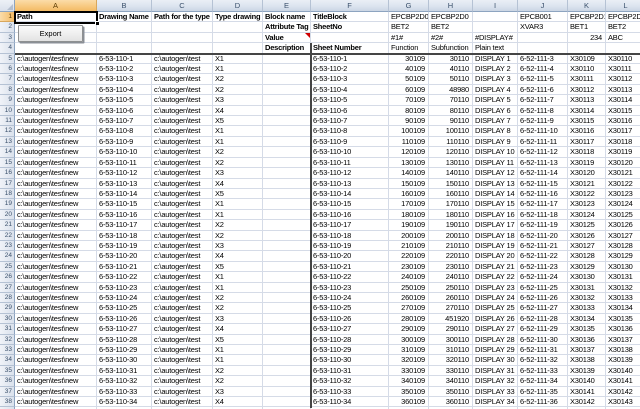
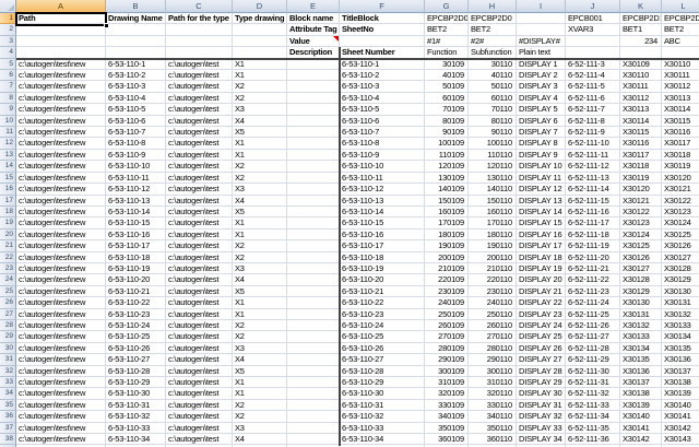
  A
  B
  C
  D
  E
  F
  G
  H
  I
  J
  K
  L
  Path
  Drawing Name
  Path for the type
  Type drawing
  Block name
  TitleBlock
  EPCBP2D0
  EPCBP2D0
  EPCB001
  EPCBP2D
  EPCBP2D
  Attribute Tag
  SheetNo
  BET2
  BET2
  XVAR3
  BET1
  BET2
  Value
  #1#
  #2#
  #DISPLAY#
  234
  ABC
  Description
  Sheet Number
  Function
  Subfunction
  Plain text
  c:\autogen\test\new
  6-53-110-1
  c:\autogen\test
  X1
  6-53-110-1
  30109
  30110
  DISPLAY 1
  6-52-111-3
  X30109
  X30110
  c:\autogen\test\new
  6-53-110-2
  c:\autogen\test
  X1
  6-53-110-2
  40109
  40110
  DISPLAY 2
  6-52-111-4
  X30110
  X30111
  c:\autogen\test\new
  6-53-110-3
  c:\autogen\test
  X2
  6-53-110-3
  50109
  50110
  DISPLAY 3
  6-52-111-5
  X30111
  X30112
  c:\autogen\test\new
  6-53-110-4
  c:\autogen\test
  X2
  6-53-110-4
  60109
- 48980
+ 60110
  DISPLAY 4
  6-52-111-6
  X30112
  X30113
  c:\autogen\test\new
  6-53-110-5
  c:\autogen\test
  X3
  6-53-110-5
  70109
  70110
  DISPLAY 5
  6-52-111-7
  X30113
  X30114
  c:\autogen\test\new
  6-53-110-6
  c:\autogen\test
  X4
  6-53-110-6
  80109
  80110
  DISPLAY 6
  6-52-111-8
  X30114
  X30115
  c:\autogen\test\new
  6-53-110-7
  c:\autogen\test
  X5
  6-53-110-7
  90109
  90110
  DISPLAY 7
  6-52-111-9
  X30115
  X30116
  c:\autogen\test\new
  6-53-110-8
  c:\autogen\test
  X1
  6-53-110-8
  100109
  100110
  DISPLAY 8
  6-52-111-10
  X30116
  X30117
  c:\autogen\test\new
  6-53-110-9
  c:\autogen\test
  X1
  6-53-110-9
  110109
  110110
  DISPLAY 9
  6-52-111-11
  X30117
  X30118
  c:\autogen\test\new
  6-53-110-10
  c:\autogen\test
  X2
  6-53-110-10
  120109
  120110
  DISPLAY 10
  6-52-111-12
  X30118
  X30119
  c:\autogen\test\new
  6-53-110-11
  c:\autogen\test
  X2
  6-53-110-11
  130109
  130110
  DISPLAY 11
  6-52-111-13
  X30119
  X30120
  c:\autogen\test\new
  6-53-110-12
  c:\autogen\test
  X3
  6-53-110-12
  140109
  140110
  DISPLAY 12
  6-52-111-14
  X30120
  X30121
  c:\autogen\test\new
  6-53-110-13
  c:\autogen\test
  X4
  6-53-110-13
  150109
  150110
  DISPLAY 13
  6-52-111-15
  X30121
  X30122
  c:\autogen\test\new
  6-53-110-14
  c:\autogen\test
  X5
  6-53-110-14
  160109
  160110
  DISPLAY 14
  6-52-111-16
  X30122
  X30123
  c:\autogen\test\new
  6-53-110-15
  c:\autogen\test
  X1
  6-53-110-15
  170109
  170110
  DISPLAY 15
  6-52-111-17
  X30123
  X30124
  c:\autogen\test\new
  6-53-110-16
  c:\autogen\test
  X1
  6-53-110-16
  180109
  180110
  DISPLAY 16
  6-52-111-18
  X30124
  X30125
  c:\autogen\test\new
  6-53-110-17
  c:\autogen\test
  X2
  6-53-110-17
  190109
  190110
  DISPLAY 17
  6-52-111-19
  X30125
  X30126
  c:\autogen\test\new
  6-53-110-18
  c:\autogen\test
  X2
  6-53-110-18
  200109
  200110
  DISPLAY 18
  6-52-111-20
  X30126
  X30127
  c:\autogen\test\new
  6-53-110-19
  c:\autogen\test
  X3
  6-53-110-19
  210109
  210110
  DISPLAY 19
  6-52-111-21
  X30127
  X30128
  c:\autogen\test\new
  6-53-110-20
  c:\autogen\test
  X4
  6-53-110-20
  220109
  220110
  DISPLAY 20
  6-52-111-22
  X30128
  X30129
  c:\autogen\test\new
  6-53-110-21
  c:\autogen\test
  X5
  6-53-110-21
  230109
  230110
  DISPLAY 21
  6-52-111-23
  X30129
  X30130
  c:\autogen\test\new
  6-53-110-22
  c:\autogen\test
  X1
  6-53-110-22
  240109
  240110
  DISPLAY 22
  6-52-111-24
  X30130
  X30131
  c:\autogen\test\new
  6-53-110-23
  c:\autogen\test
  X1
  6-53-110-23
  250109
  250110
  DISPLAY 23
  6-52-111-25
  X30131
  X30132
  c:\autogen\test\new
  6-53-110-24
  c:\autogen\test
  X2
  6-53-110-24
  260109
  260110
  DISPLAY 24
  6-52-111-26
  X30132
  X30133
  c:\autogen\test\new
  6-53-110-25
  c:\autogen\test
  X2
  6-53-110-25
  270109
  270110
  DISPLAY 25
  6-52-111-27
  X30133
  X30134
  c:\autogen\test\new
  6-53-110-26
  c:\autogen\test
  X3
  6-53-110-26
  280109
- 451920
+ 280110
  DISPLAY 26
  6-52-111-28
  X30134
  X30135
  c:\autogen\test\new
  6-53-110-27
  c:\autogen\test
  X4
  6-53-110-27
  290109
  290110
  DISPLAY 27
  6-52-111-29
  X30135
  X30136
  c:\autogen\test\new
  6-53-110-28
  c:\autogen\test
  X5
  6-53-110-28
  300109
  300110
  DISPLAY 28
  6-52-111-30
  X30136
  X30137
  c:\autogen\test\new
  6-53-110-29
  c:\autogen\test
  X1
  6-53-110-29
  310109
  310110
  DISPLAY 29
  6-52-111-31
  X30137
  X30138
  c:\autogen\test\new
  6-53-110-30
  c:\autogen\test
  X1
  6-53-110-30
  320109
  320110
  DISPLAY 30
  6-52-111-32
  X30138
  X30139
  c:\autogen\test\new
  6-53-110-31
  c:\autogen\test
  X2
  6-53-110-31
  330109
  330110
  DISPLAY 31
  6-52-111-33
  X30139
  X30140
  c:\autogen\test\new
  6-53-110-32
  c:\autogen\test
  X2
  6-53-110-32
  340109
  340110
  DISPLAY 32
  6-52-111-34
  X30140
  X30141
  c:\autogen\test\new
  6-53-110-33
  c:\autogen\test
  X3
  6-53-110-33
  350109
  350110
  DISPLAY 33
  6-52-111-35
  X30141
  X30142
  c:\autogen\test\new
  6-53-110-34
  c:\autogen\test
  X4
  6-53-110-34
  360109
  360110
  DISPLAY 34
  6-52-111-36
  X30142
  X30143
- Export
